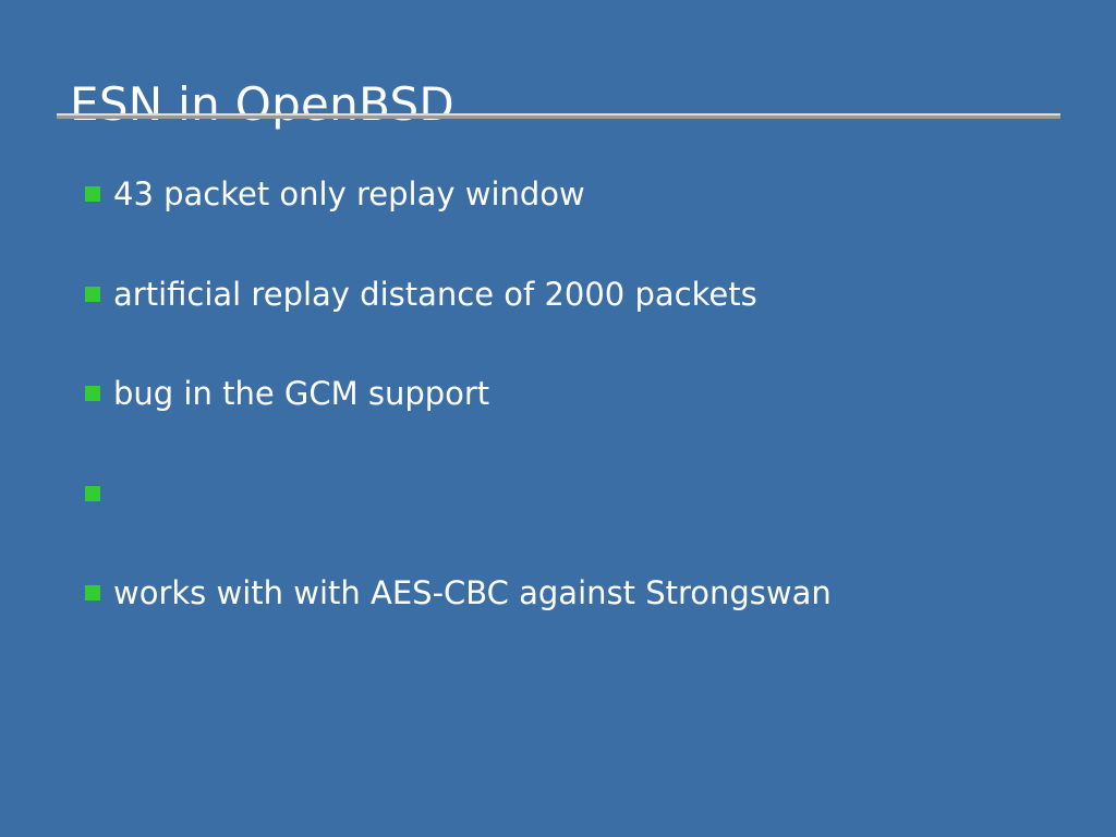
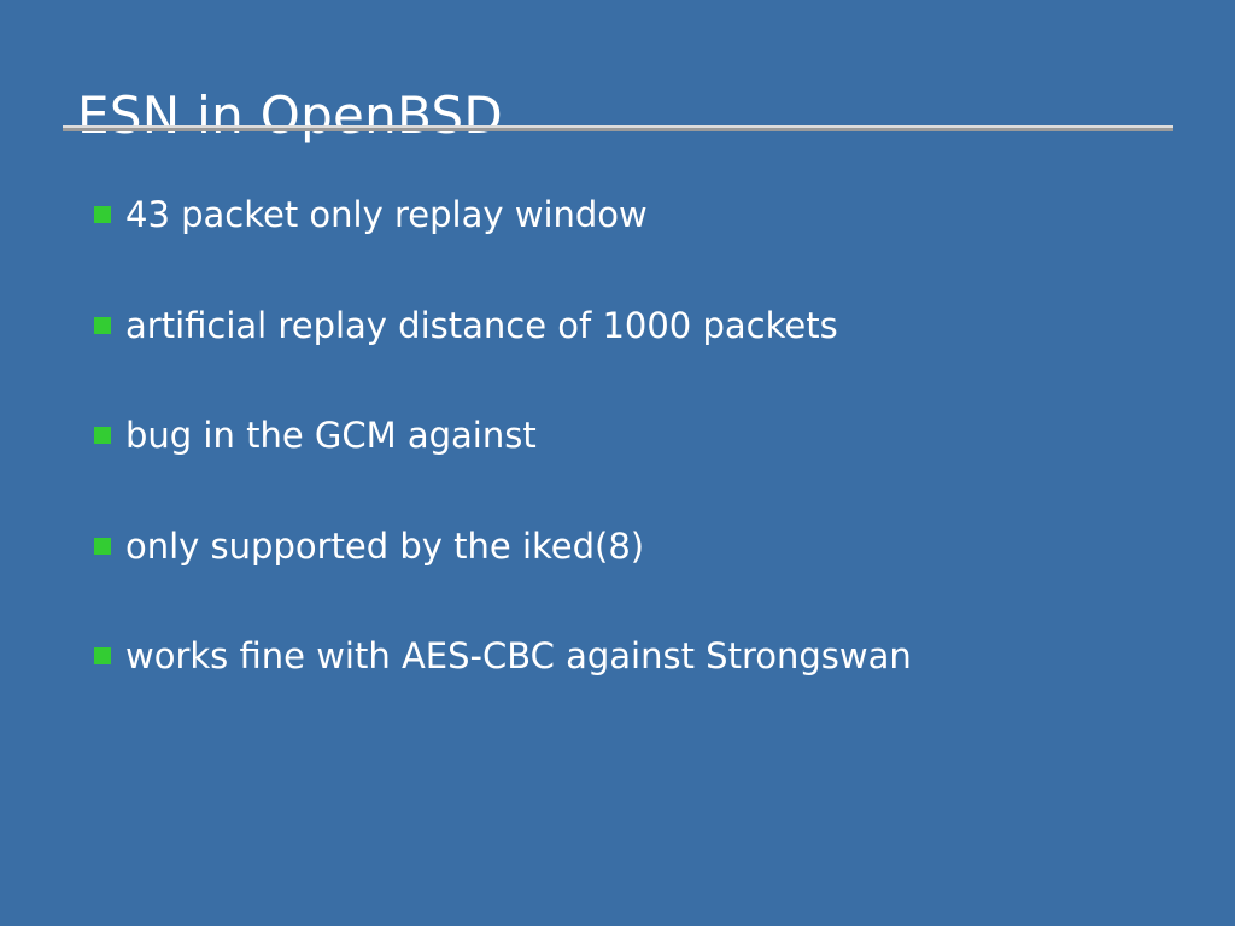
  ESN in OpenBSD
  43 packet only replay window
- artificial replay distance of 2000 packets
+ artificial replay distance of 1000 packets
- bug in the GCM support
+ bug in the GCM against
+ only supported by the iked(8)
- works with with AES-CBC against Strongswan
+ works fine with AES-CBC against Strongswan
